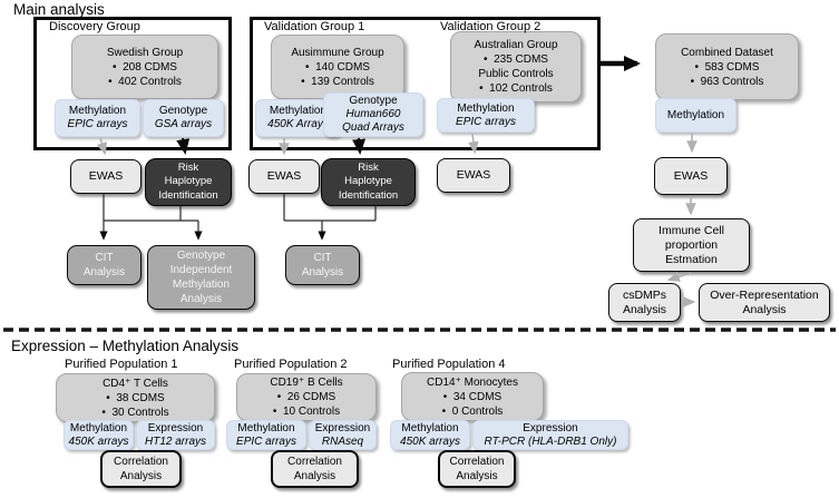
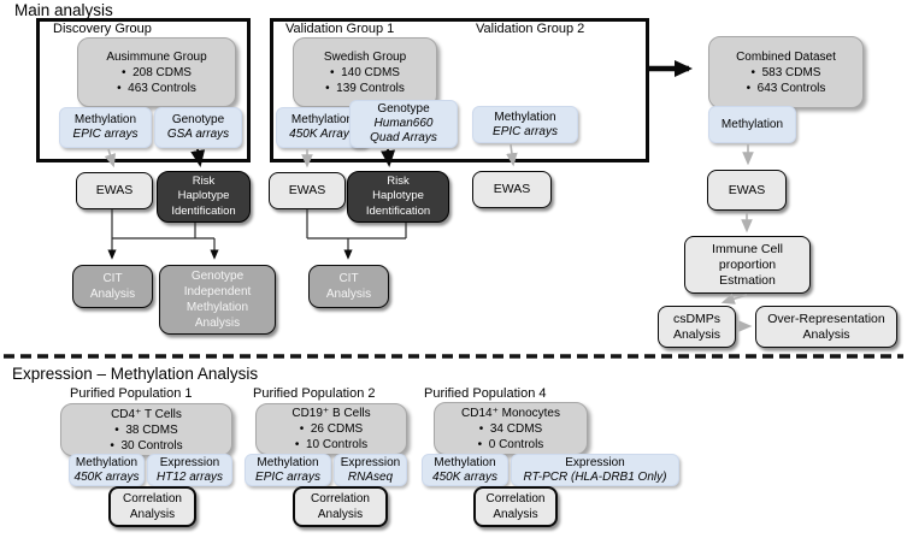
  Main analysis
  Discovery Group
- Swedish Group
+ Ausimmune Group
  • 208 CDMS
- • 402 Controls
+ • 463 Controls
  Methylation
  EPIC arrays
  Genotype
  GSA arrays
  Validation Group 1
- Ausimmune Group
+ Swedish Group
  • 140 CDMS
  • 139 Controls
  Methylatio
  450K Array
  Genotype
  Human660
  Quad Arrays
  Validation Group 2
- Australian Group
- • 235 CDMS
- Public Controls
- • 102 Controls
  Methylation
  EPIC arrays
  Combined Dataset
  • 583 CDMS
- • 963 Controls
+ • 643 Controls
  Methylation
  EWAS
  Risk
  Haplotype
  Identification
  EWAS
  Risk
  Haplotype
  Identification
  EWAS
  EWAS
  CIT
  Analysis
  Genotype
  Independent
  Methylation
  Analysis
  CIT
  Analysis
  Immune Cell
  proportion
  Estmation
  csDMPs
  Analysis
  Over-Representation
  Analysis
  Expression – Methylation Analysis
  Purified Population 1
  CD4⁺ T Cells
  • 38 CDMS
  • 30 Controls
  Methylation
  450K arrays
  Expression
  HT12 arrays
  Correlation
  Analysis
  Purified Population 2
  CD19⁺ B Cells
  • 26 CDMS
  • 10 Controls
  Methylation
  EPIC arrays
  Expression
  RNAseq
  Correlation
  Analysis
  Purified Population 4
  CD14⁺ Monocytes
  • 34 CDMS
  • 0 Controls
  Methylation
  450K arrays
  Expression
  RT-PCR (HLA-DRB1 Only)
  Correlation
  Analysis
